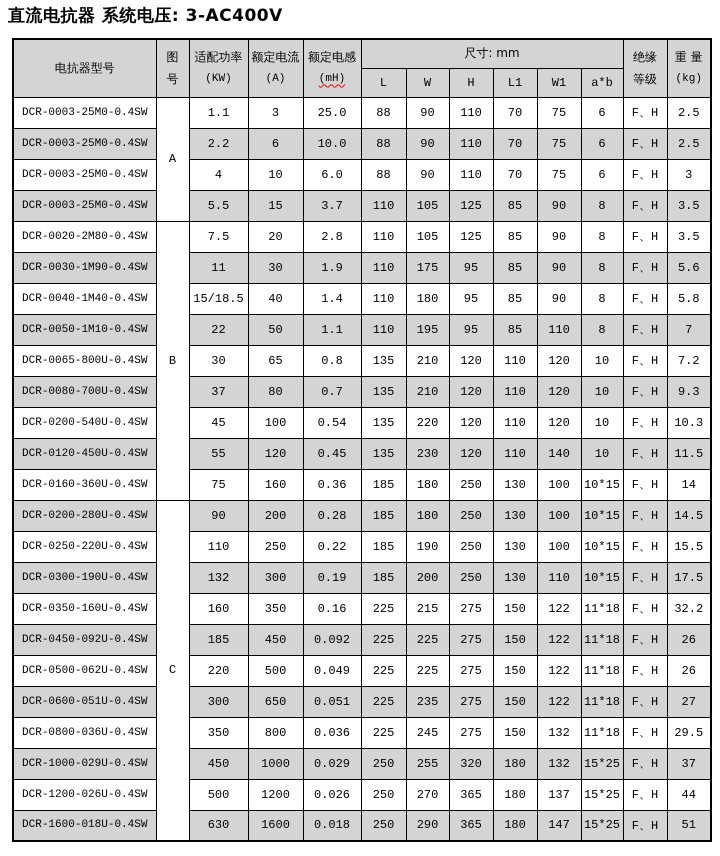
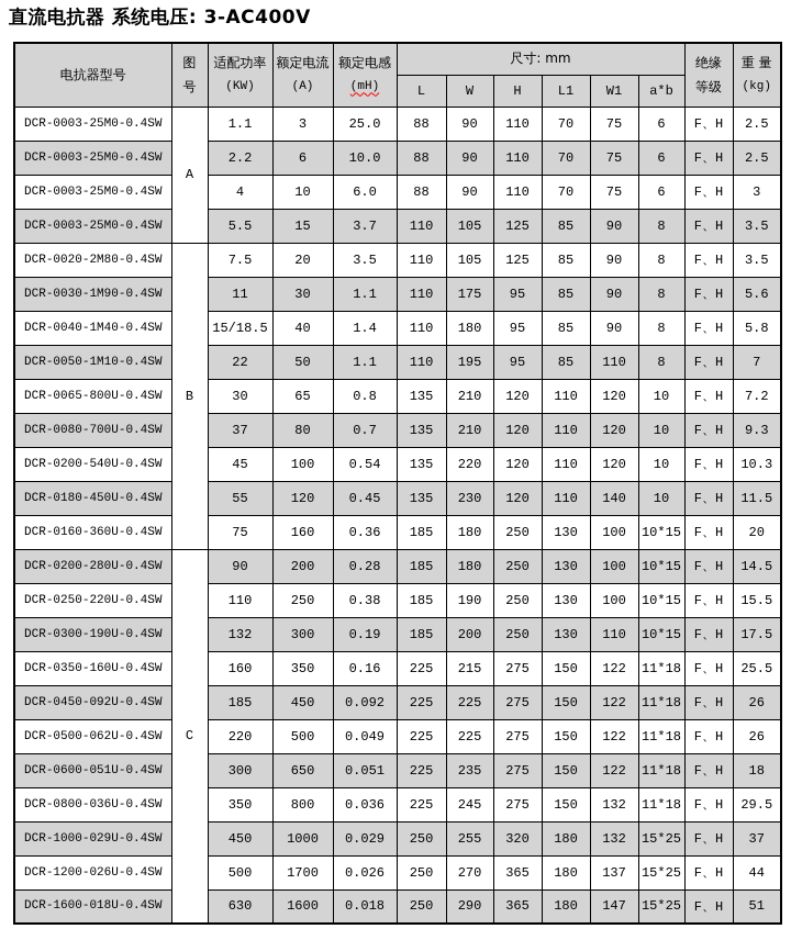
  直流电抗器 系统电压: 3-AC400V
  电抗器型号	图 号	适配功率 (KW)	额定电流 (A)	额定电感 (mH)	尺寸: mm	绝缘 等级	重 量 (kg)
  L	W	H	L1	W1	a*b
  DCR-0003-25M0-0.4SW	A	1.1	3	25.0	88	90	110	70	75	6	F、H	2.5
  DCR-0003-25M0-0.4SW	2.2	6	10.0	88	90	110	70	75	6	F、H	2.5
  DCR-0003-25M0-0.4SW	4	10	6.0	88	90	110	70	75	6	F、H	3
  DCR-0003-25M0-0.4SW	5.5	15	3.7	110	105	125	85	90	8	F、H	3.5
- DCR-0020-2M80-0.4SW	B	7.5	20	2.8	110	105	125	85	90	8	F、H	3.5
+ DCR-0020-2M80-0.4SW	B	7.5	20	3.5	110	105	125	85	90	8	F、H	3.5
- DCR-0030-1M90-0.4SW	11	30	1.9	110	175	95	85	90	8	F、H	5.6
+ DCR-0030-1M90-0.4SW	11	30	1.1	110	175	95	85	90	8	F、H	5.6
  DCR-0040-1M40-0.4SW	15/18.5	40	1.4	110	180	95	85	90	8	F、H	5.8
  DCR-0050-1M10-0.4SW	22	50	1.1	110	195	95	85	110	8	F、H	7
  DCR-0065-800U-0.4SW	30	65	0.8	135	210	120	110	120	10	F、H	7.2
  DCR-0080-700U-0.4SW	37	80	0.7	135	210	120	110	120	10	F、H	9.3
  DCR-0200-540U-0.4SW	45	100	0.54	135	220	120	110	120	10	F、H	10.3
- DCR-0120-450U-0.4SW	55	120	0.45	135	230	120	110	140	10	F、H	11.5
+ DCR-0180-450U-0.4SW	55	120	0.45	135	230	120	110	140	10	F、H	11.5
- DCR-0160-360U-0.4SW	75	160	0.36	185	180	250	130	100	10*15	F、H	14
+ DCR-0160-360U-0.4SW	75	160	0.36	185	180	250	130	100	10*15	F、H	20
  DCR-0200-280U-0.4SW	C	90	200	0.28	185	180	250	130	100	10*15	F、H	14.5
- DCR-0250-220U-0.4SW	110	250	0.22	185	190	250	130	100	10*15	F、H	15.5
+ DCR-0250-220U-0.4SW	110	250	0.38	185	190	250	130	100	10*15	F、H	15.5
  DCR-0300-190U-0.4SW	132	300	0.19	185	200	250	130	110	10*15	F、H	17.5
- DCR-0350-160U-0.4SW	160	350	0.16	225	215	275	150	122	11*18	F、H	32.2
+ DCR-0350-160U-0.4SW	160	350	0.16	225	215	275	150	122	11*18	F、H	25.5
  DCR-0450-092U-0.4SW	185	450	0.092	225	225	275	150	122	11*18	F、H	26
  DCR-0500-062U-0.4SW	220	500	0.049	225	225	275	150	122	11*18	F、H	26
- DCR-0600-051U-0.4SW	300	650	0.051	225	235	275	150	122	11*18	F、H	27
+ DCR-0600-051U-0.4SW	300	650	0.051	225	235	275	150	122	11*18	F、H	18
  DCR-0800-036U-0.4SW	350	800	0.036	225	245	275	150	132	11*18	F、H	29.5
  DCR-1000-029U-0.4SW	450	1000	0.029	250	255	320	180	132	15*25	F、H	37
- DCR-1200-026U-0.4SW	500	1200	0.026	250	270	365	180	137	15*25	F、H	44
+ DCR-1200-026U-0.4SW	500	1700	0.026	250	270	365	180	137	15*25	F、H	44
  DCR-1600-018U-0.4SW	630	1600	0.018	250	290	365	180	147	15*25	F、H	51
